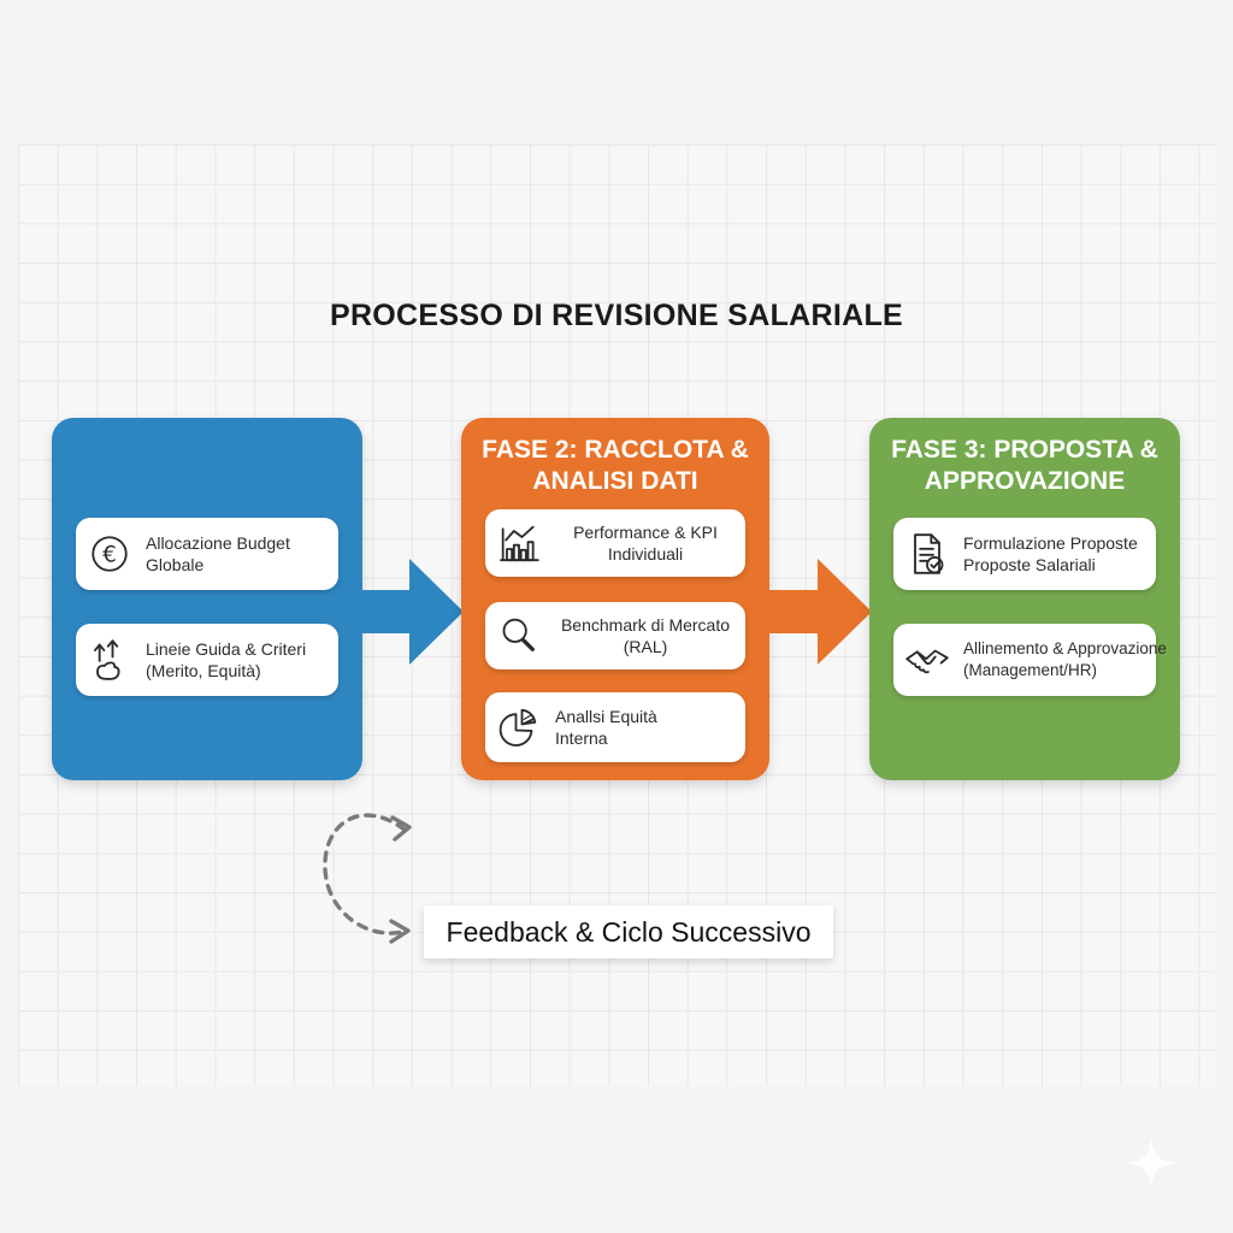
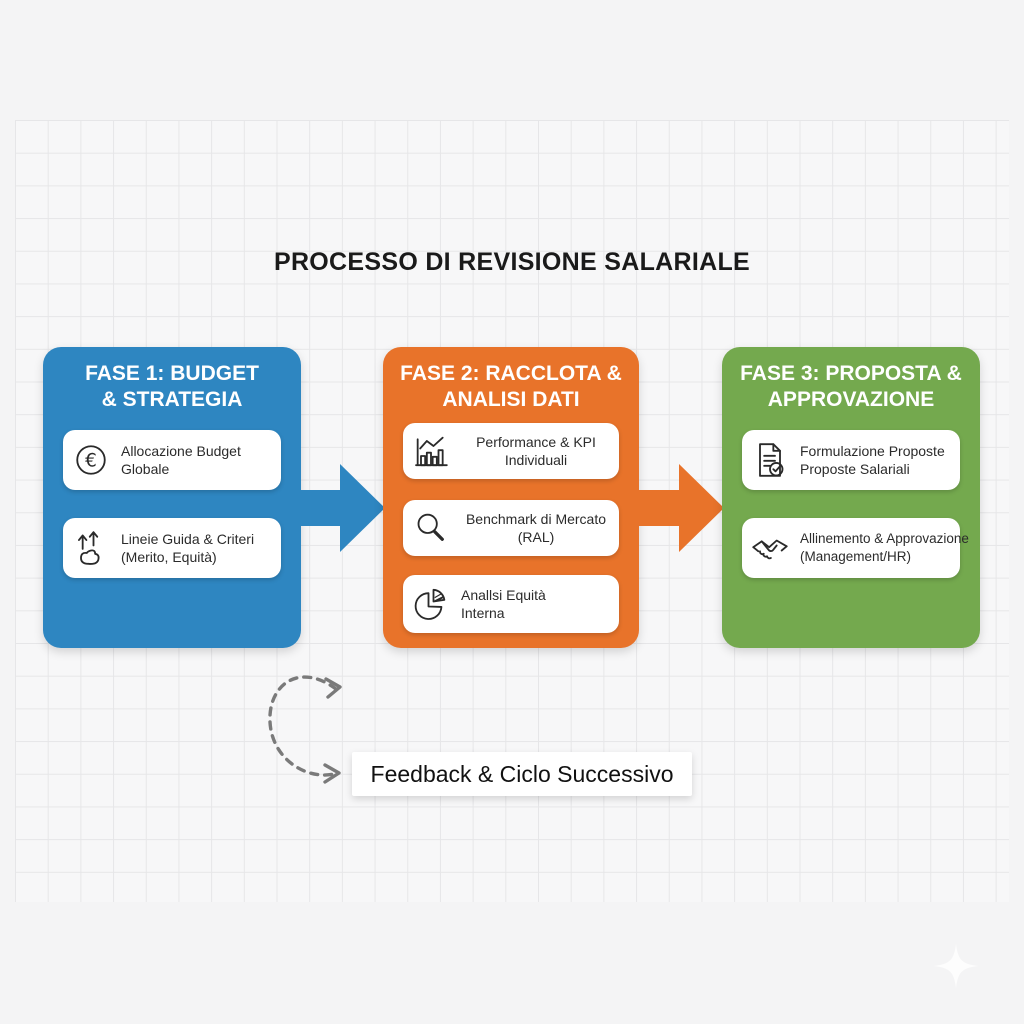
  PROCESSO DI REVISIONE SALARIALE
+ FASE 1: BUDGET
+ & STRATEGIA
  €
  Allocazione Budget
  Globale
  Lineie Guida & Criteri
  (Merito, Equità)
  FASE 2: RACCLOTA &
  ANALISI DATI
  Performance & KPI
  Individuali
  Benchmark di Mercato
  (RAL)
  Anallsi Equità
  Interna
  FASE 3: PROPOSTA &
  APPROVAZIONE
  Formulazione Proposte
  Proposte Salariali
  Allinemento & Approvazione
  (Management/HR)
  Feedback & Ciclo Successivo
